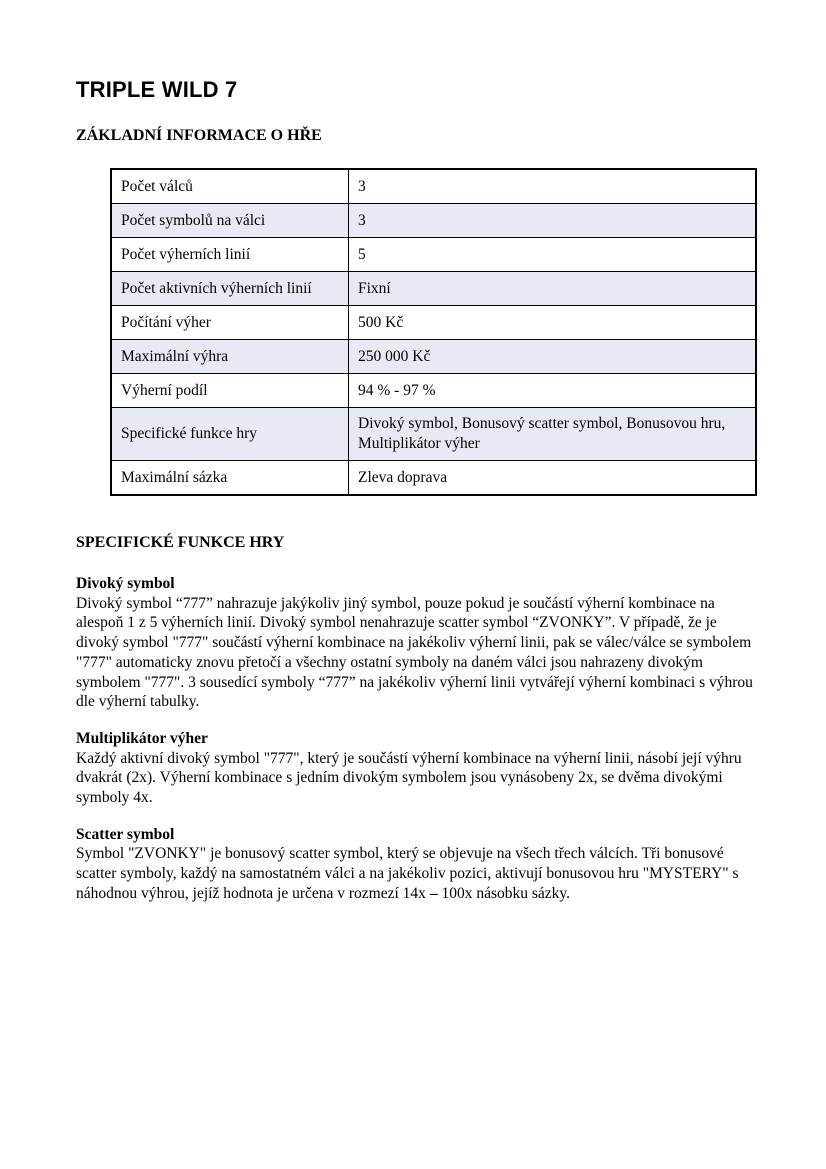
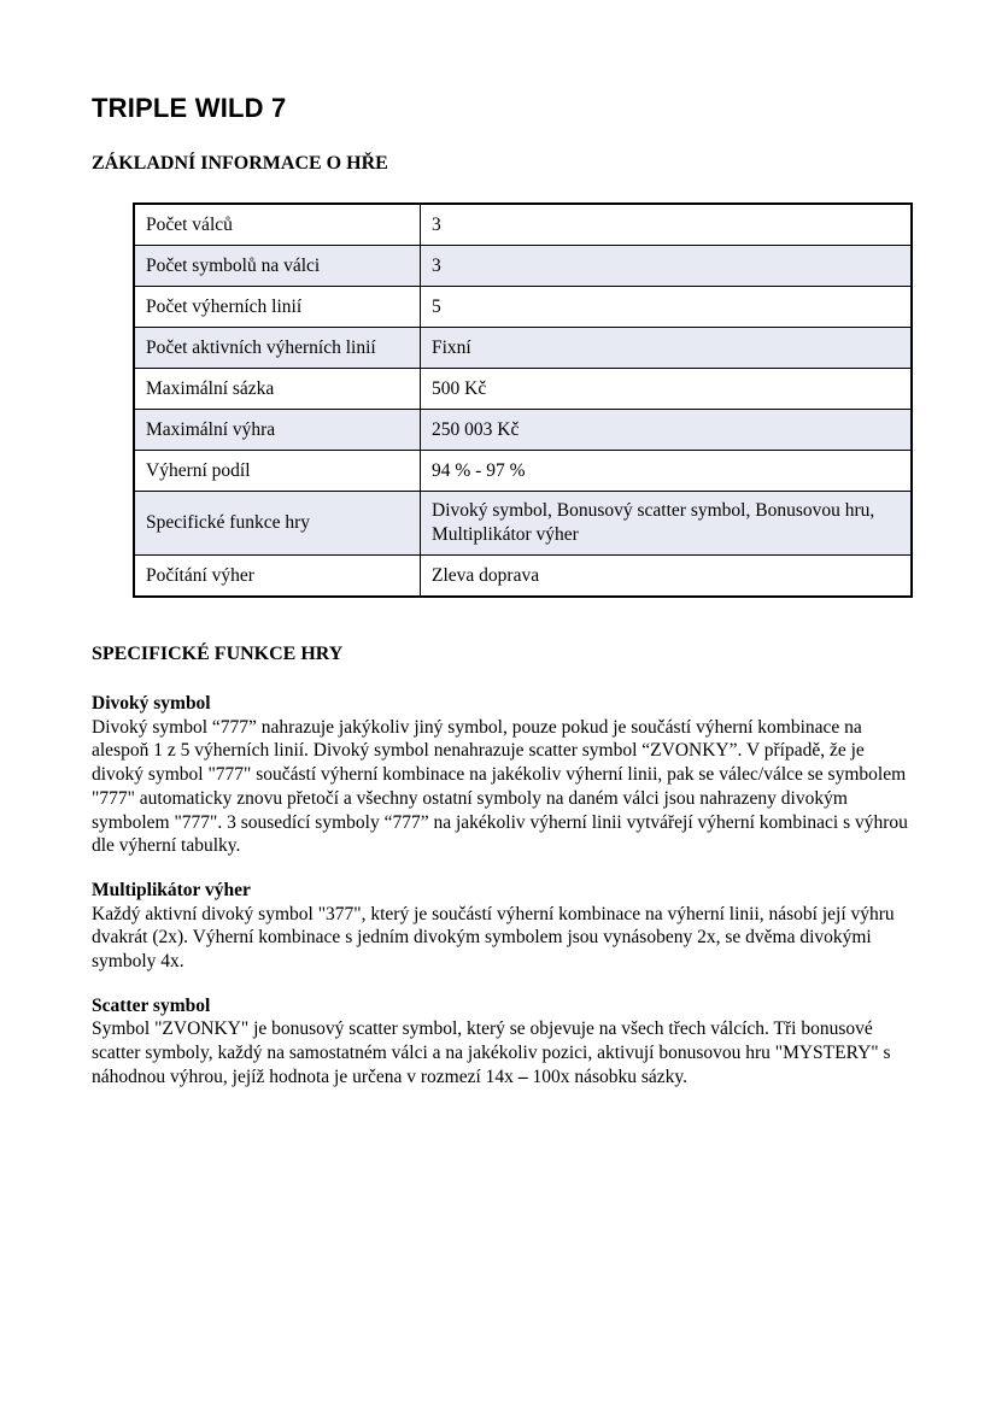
  TRIPLE WILD 7
  ZÁKLADNÍ INFORMACE O HŘE
  Počet válců	3
  Počet symbolů na válci	3
  Počet výherních linií	5
  Počet aktivních výherních linií	Fixní
- Počítání výher	500 Kč
+ Maximální sázka	500 Kč
- Maximální výhra	250 000 Kč
+ Maximální výhra	250 003 Kč
  Výherní podíl	94 % - 97 %
  Specifické funkce hry	Divoký symbol, Bonusový scatter symbol, Bonusovou hru, Multiplikátor výher
- Maximální sázka	Zleva doprava
+ Počítání výher	Zleva doprava
  SPECIFICKÉ FUNKCE HRY
  Divoký symbol
  Divoký symbol “777” nahrazuje jakýkoliv jiný symbol, pouze pokud je součástí výherní kombinace na alespoň 1 z 5 výherních linií. Divoký symbol nenahrazuje scatter symbol “ZVONKY”. V případě, že je divoký symbol "777" součástí výherní kombinace na jakékoliv výherní linii, pak se válec/válce se symbolem "777" automaticky znovu přetočí a všechny ostatní symboly na daném válci jsou nahrazeny divokým symbolem "777". 3 sousedící symboly “777” na jakékoliv výherní linii vytvářejí výherní kombinaci s výhrou dle výherní tabulky.
  Multiplikátor výher
- Každý aktivní divoký symbol "777", který je součástí výherní kombinace na výherní linii, násobí její výhru dvakrát (2x). Výherní kombinace s jedním divokým symbolem jsou vynásobeny 2x, se dvěma divokými symboly 4x.
+ Každý aktivní divoký symbol "377", který je součástí výherní kombinace na výherní linii, násobí její výhru dvakrát (2x). Výherní kombinace s jedním divokým symbolem jsou vynásobeny 2x, se dvěma divokými symboly 4x.
  Scatter symbol
  Symbol "ZVONKY" je bonusový scatter symbol, který se objevuje na všech třech válcích. Tři bonusové scatter symboly, každý na samostatném válci a na jakékoliv pozici, aktivují bonusovou hru "MYSTERY" s náhodnou výhrou, jejíž hodnota je určena v rozmezí 14x – 100x násobku sázky.
